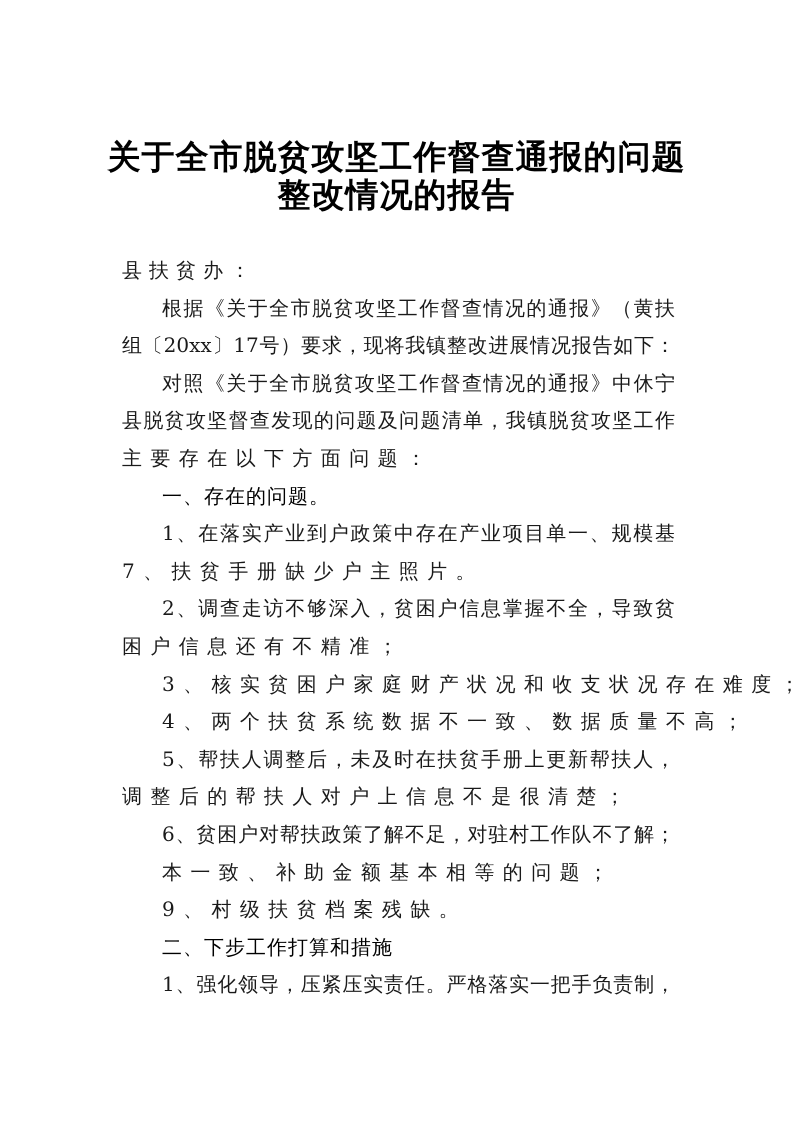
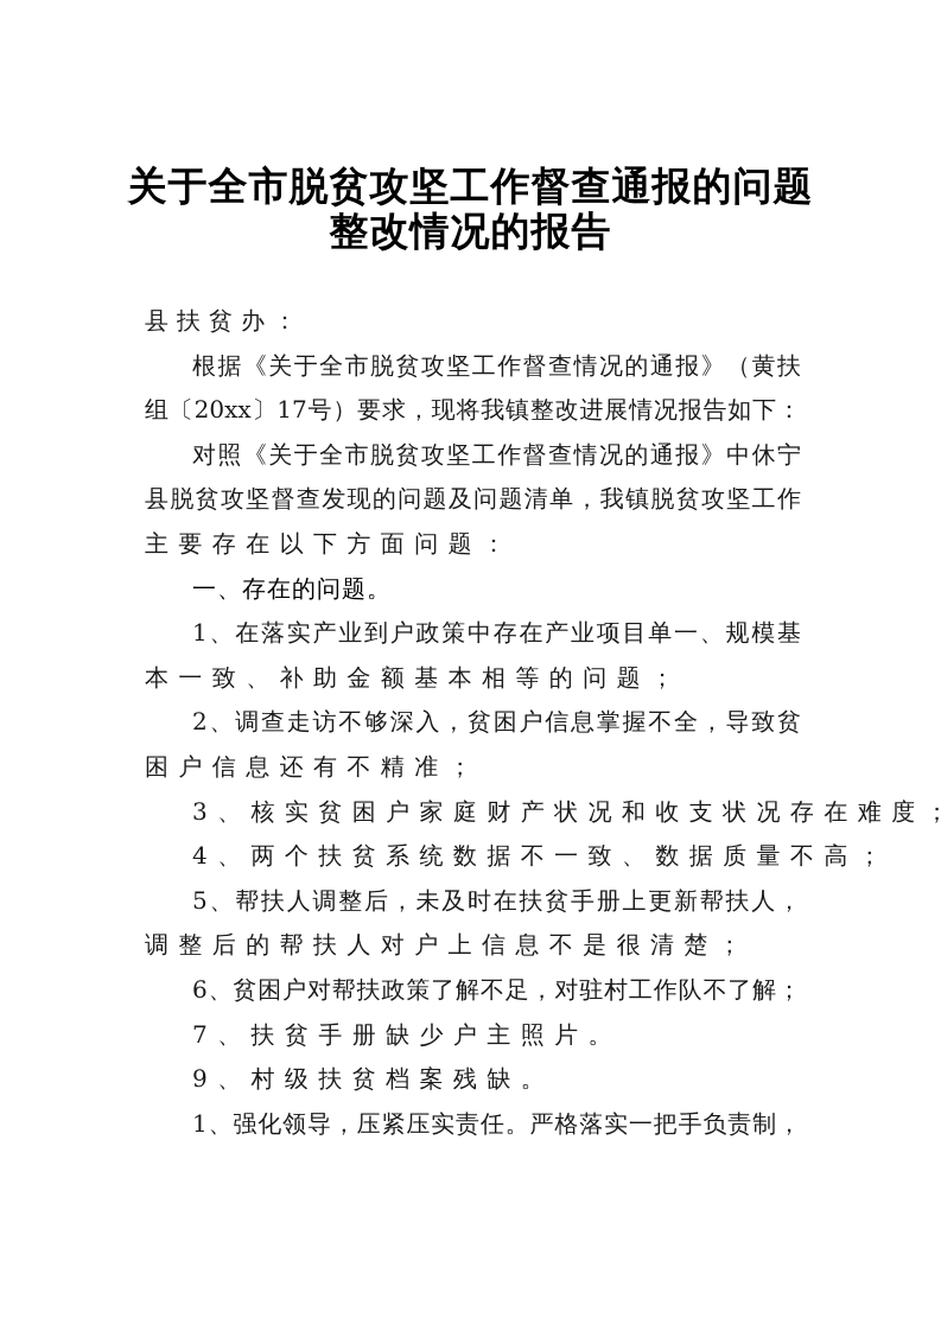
  关于全市脱贫攻坚工作督查通报的问题
  整改情况的报告
  县扶贫办：
  根据《关于全市脱贫攻坚工作督查情况的通报》（黄扶
  组〔20xx〕17号）要求，现将我镇整改进展情况报告如下：
  对照《关于全市脱贫攻坚工作督查情况的通报》中休宁
  县脱贫攻坚督查发现的问题及问题清单，我镇脱贫攻坚工作
  主要存在以下方面问题：
  一、存在的问题。
  1、在落实产业到户政策中存在产业项目单一、规模基
- 7、扶贫手册缺少户主照片。
+ 本一致、补助金额基本相等的问题；
  2、调查走访不够深入，贫困户信息掌握不全，导致贫
  困户信息还有不精准；
  3、核实贫困户家庭财产状况和收支状况存在难度
  4、两个扶贫系统数据不一致、数据质量不高；
  5、帮扶人调整后，未及时在扶贫手册上更新帮扶人，
  调整后的帮扶人对户上信息不是很清楚；
  6、贫困户对帮扶政策了解不足，对驻村工作队不了解；
- 本一致、补助金额基本相等的问题；
+ 7、扶贫手册缺少户主照片。
  9、村级扶贫档案残缺。
- 二、下步工作打算和措施
  1、强化领导，压紧压实责任。严格落实一把手负责制，
